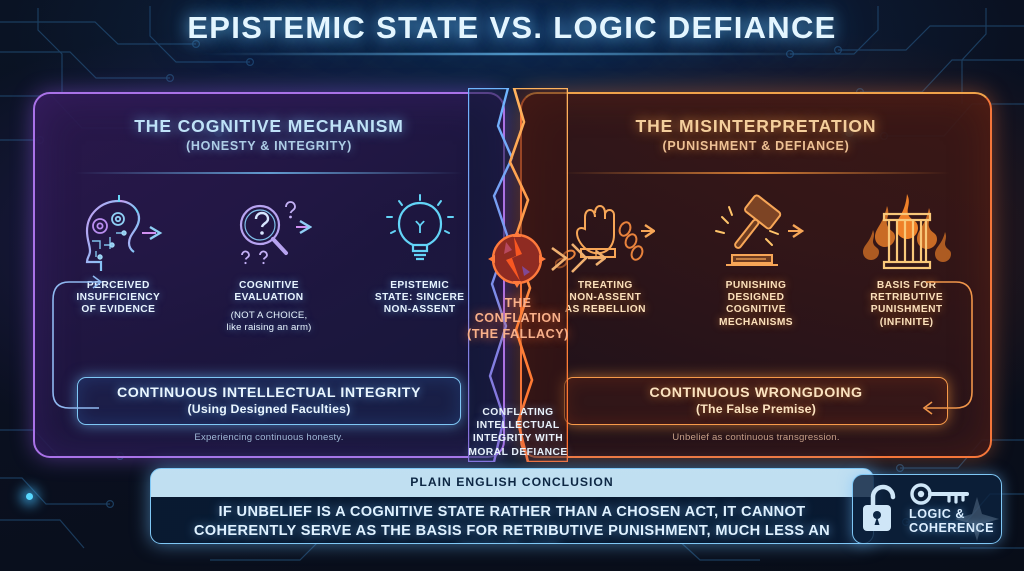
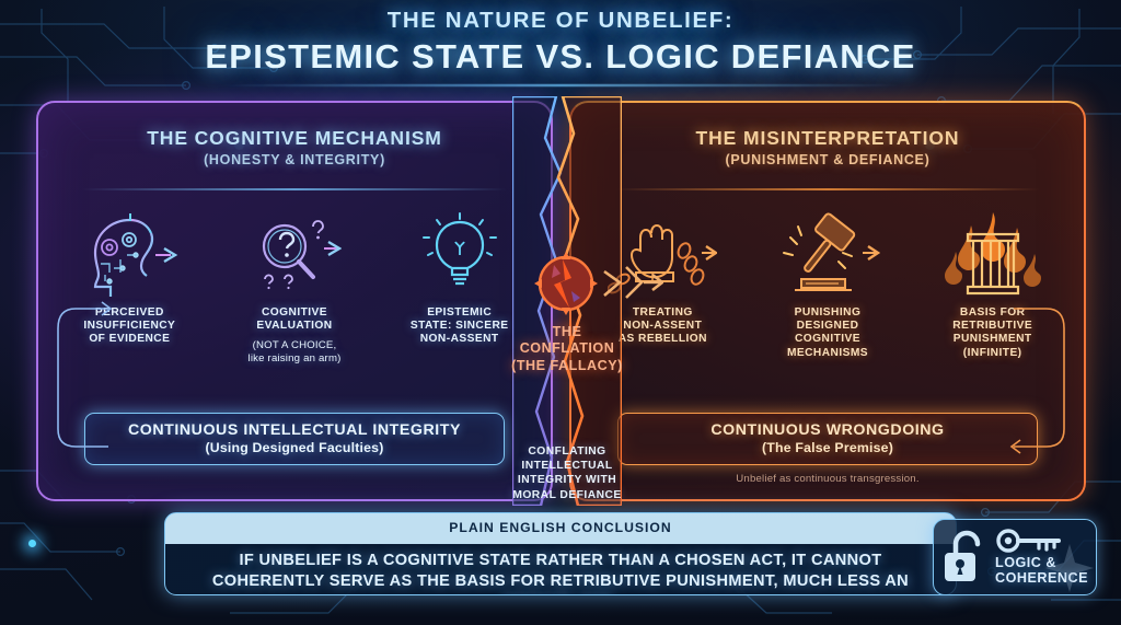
+ THE NATURE OF UNBELIEF:
  EPISTEMIC STATE VS. LOGIC DEFIANCE
  THE COGNITIVE MECHANISM
  (HONESTY & INTEGRITY)
  PERCEIVED
  INSUFFICIENCY
  OF EVIDENCE
  COGNITIVE
  EVALUATION
  (NOT A CHOICE,
  like raising an arm)
  EPISTEMIC
  STATE: SINCERE
  NON-ASSENT
  CONTINUOUS INTELLECTUAL INTEGRITY
  (Using Designed Faculties)
- Experiencing continuous honesty.
  THE MISINTERPRETATION
  (PUNISHMENT & DEFIANCE)
  TREATING
  NON-ASSENT
  AS REBELLION
  PUNISHING
  DESIGNED
  COGNITIVE
  MECHANISMS
  BASIS FOR
  RETRIBUTIVE
  PUNISHMENT
  (INFINITE)
  CONTINUOUS WRONGDOING
  (The False Premise)
  Unbelief as continuous transgression.
  THE
  CONFLATION
  (THE FALLACY)
  CONFLATING
  INTELLECTUAL
  INTEGRITY WITH
  MORAL DEFIANCE
  PLAIN ENGLISH CONCLUSION
  IF UNBELIEF IS A COGNITIVE STATE RATHER THAN A CHOSEN ACT, IT CANNOT COHERENTLY SERVE AS THE BASIS FOR RETRIBUTIVE PUNISHMENT, MUCH LESS AN
  LOGIC &
  COHERENCE
